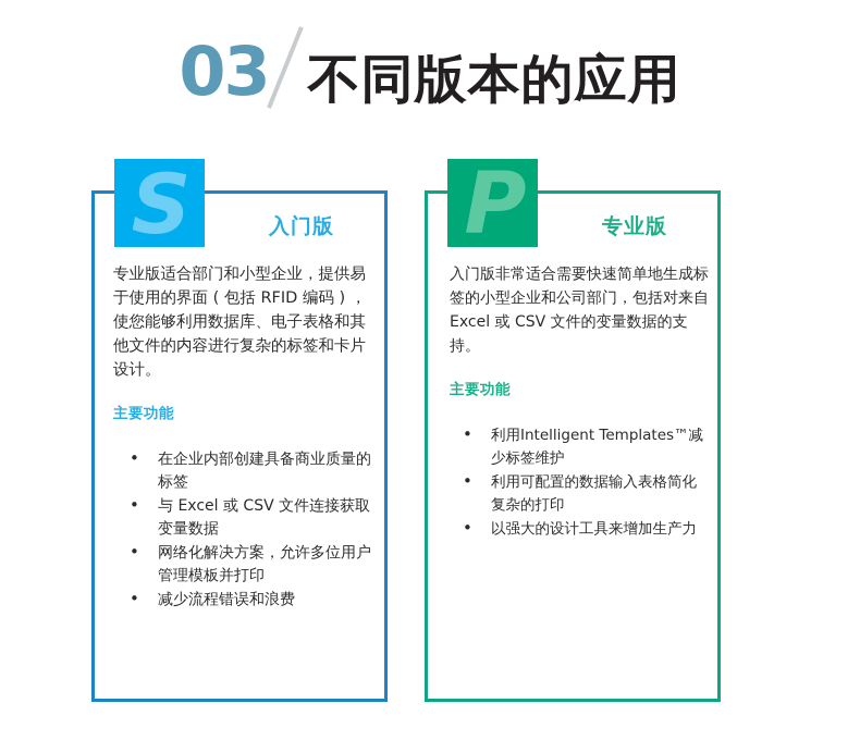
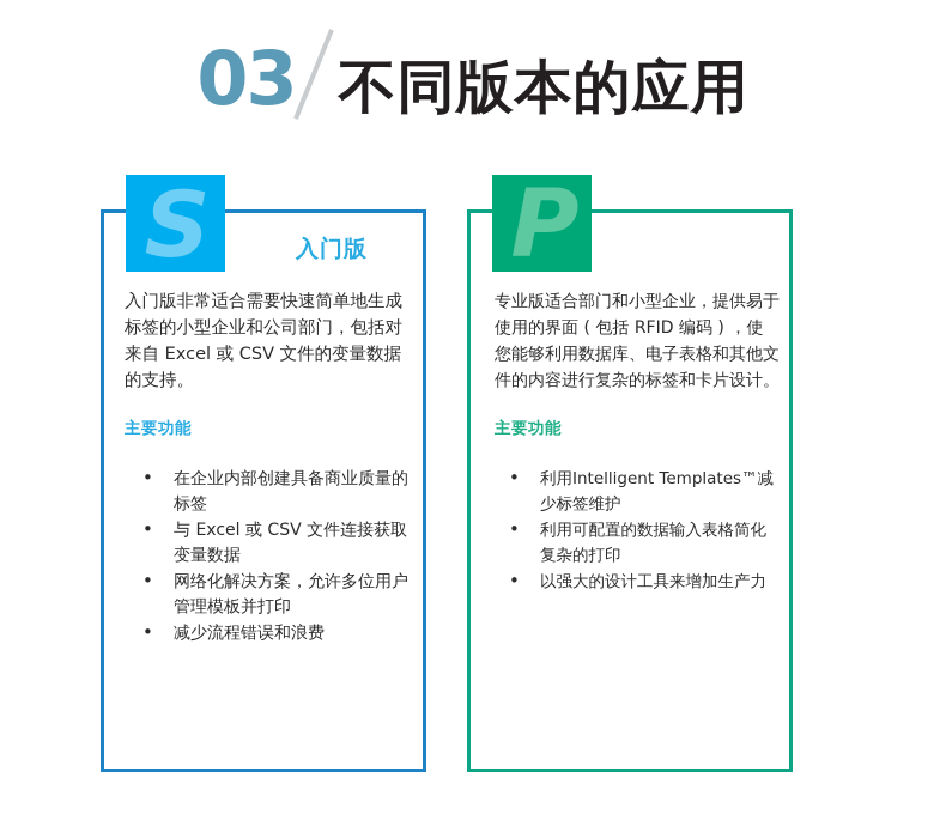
  03
  不同版本的应用
  S
  入门版
- 专业版适合部门和小型企业，提供易于使用的界面 ( 包括 RFID 编码 ) ，使您能够利用数据库、电子表格和其他文件的内容进行复杂的标签和卡片设计。
+ 入门版非常适合需要快速简单地生成标签的小型企业和公司部门，包括对来自 Excel 或 CSV 文件的变量数据的支持。
  主要功能
  在企业内部创建具备商业质量的标签
  与 Excel 或 CSV 文件连接获取变量数据
  网络化解决方案，允许多位用户管理模板并打印
  减少流程错误和浪费
  P
- 专业版
- 入门版非常适合需要快速简单地生成标签的小型企业和公司部门，包括对来自 Excel 或 CSV 文件的变量数据的支持。
+ 专业版适合部门和小型企业，提供易于使用的界面 ( 包括 RFID 编码 ) ，使您能够利用数据库、电子表格和其他文件的内容进行复杂的标签和卡片设计。
  主要功能
  利用Intelligent Templates™减少标签维护
  利用可配置的数据输入表格简化复杂的打印
  以强大的设计工具来增加生产力
